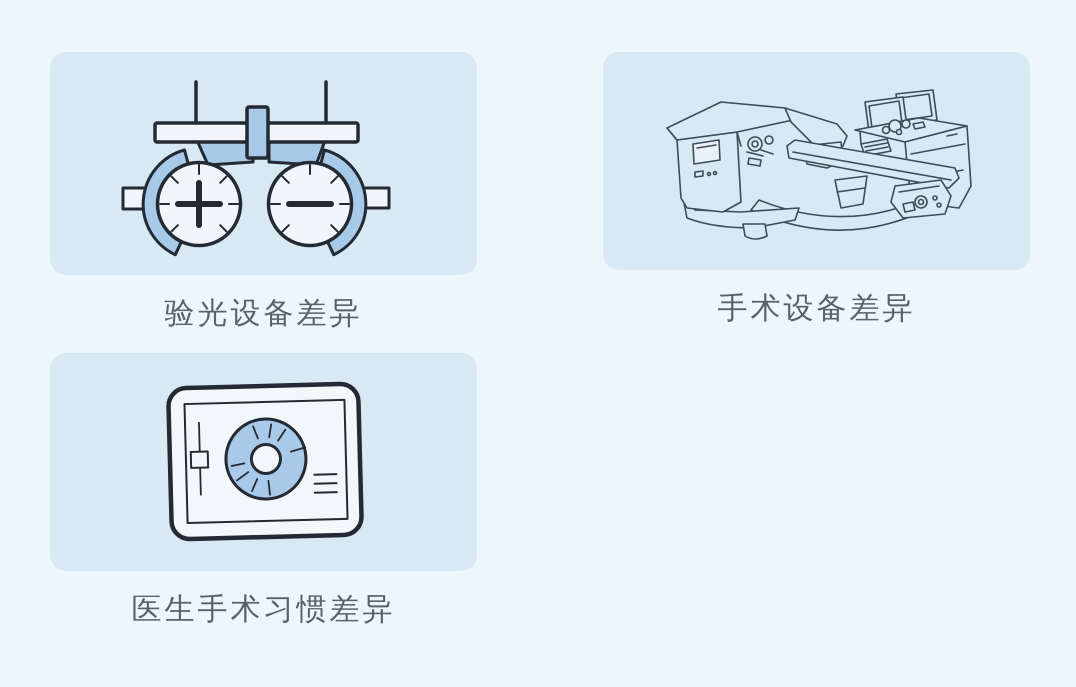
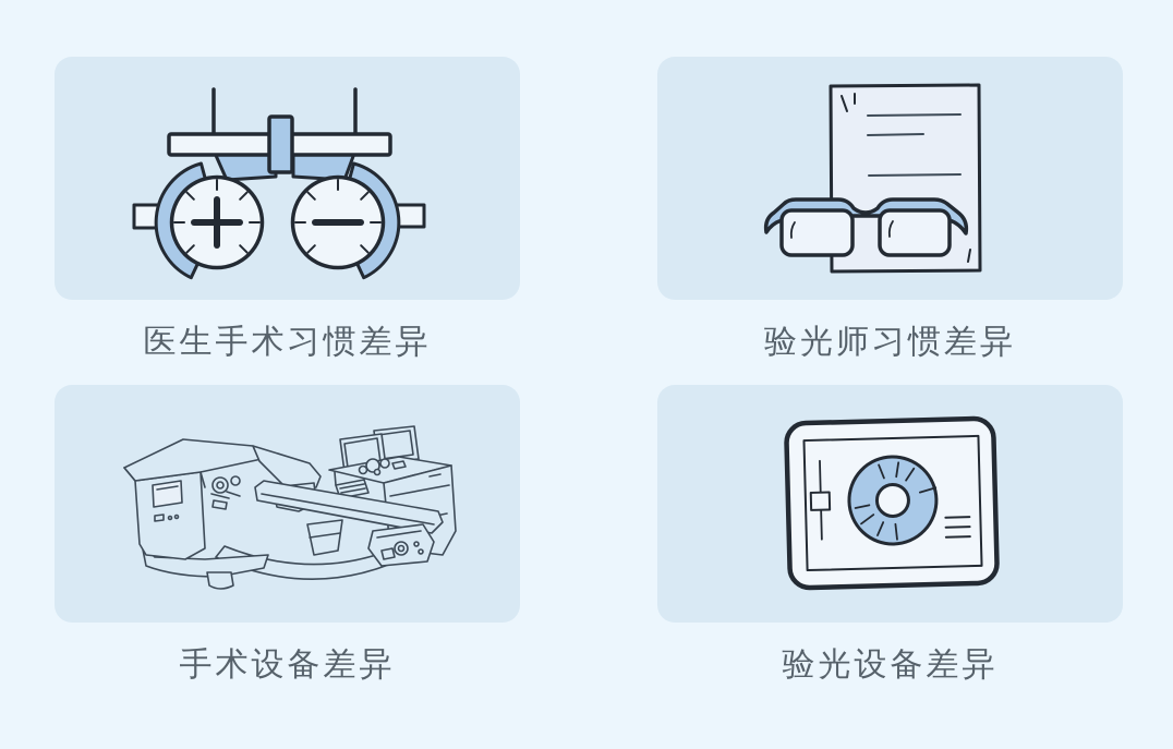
- 验光设备差异
+ 医生手术习惯差异
+ 验光师习惯差异
  手术设备差异
- 医生手术习惯差异
+ 验光设备差异
